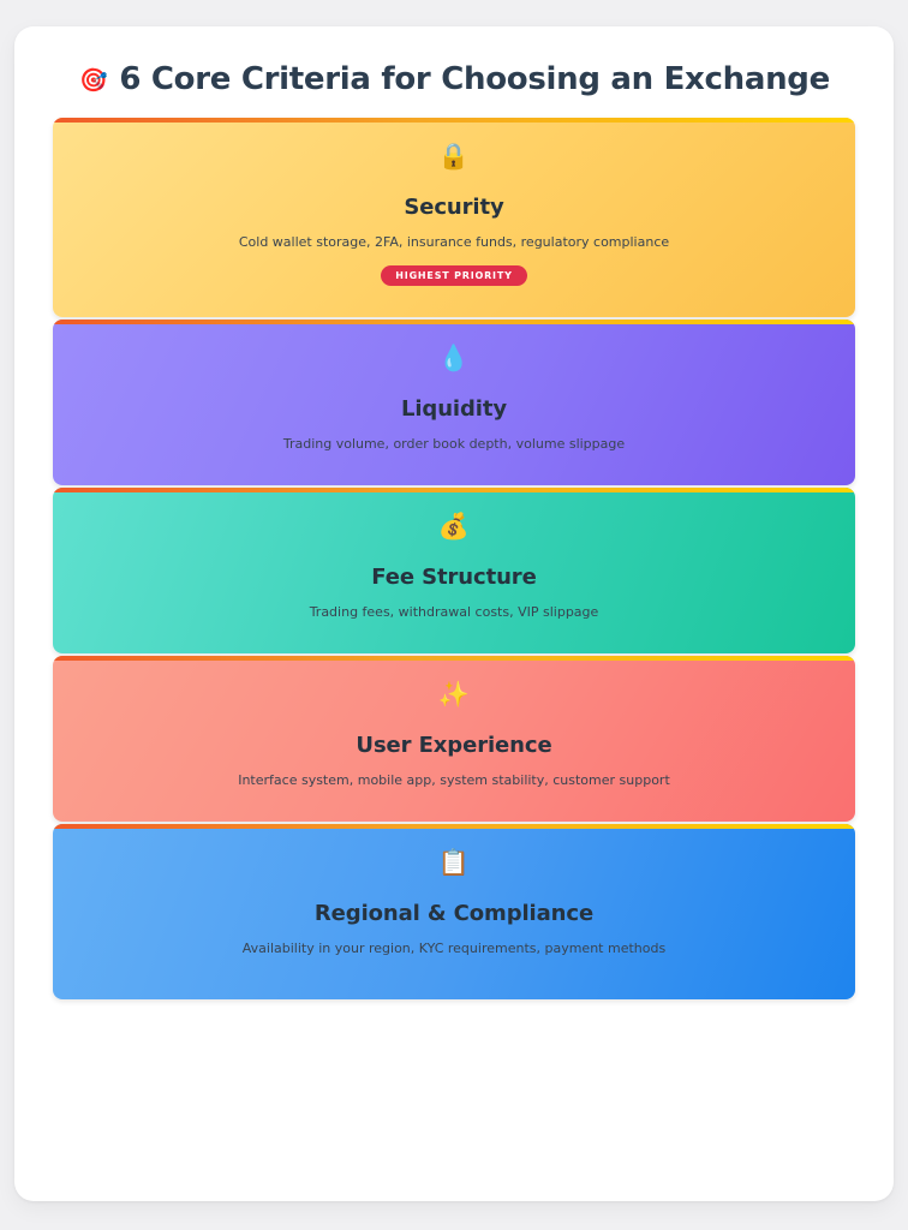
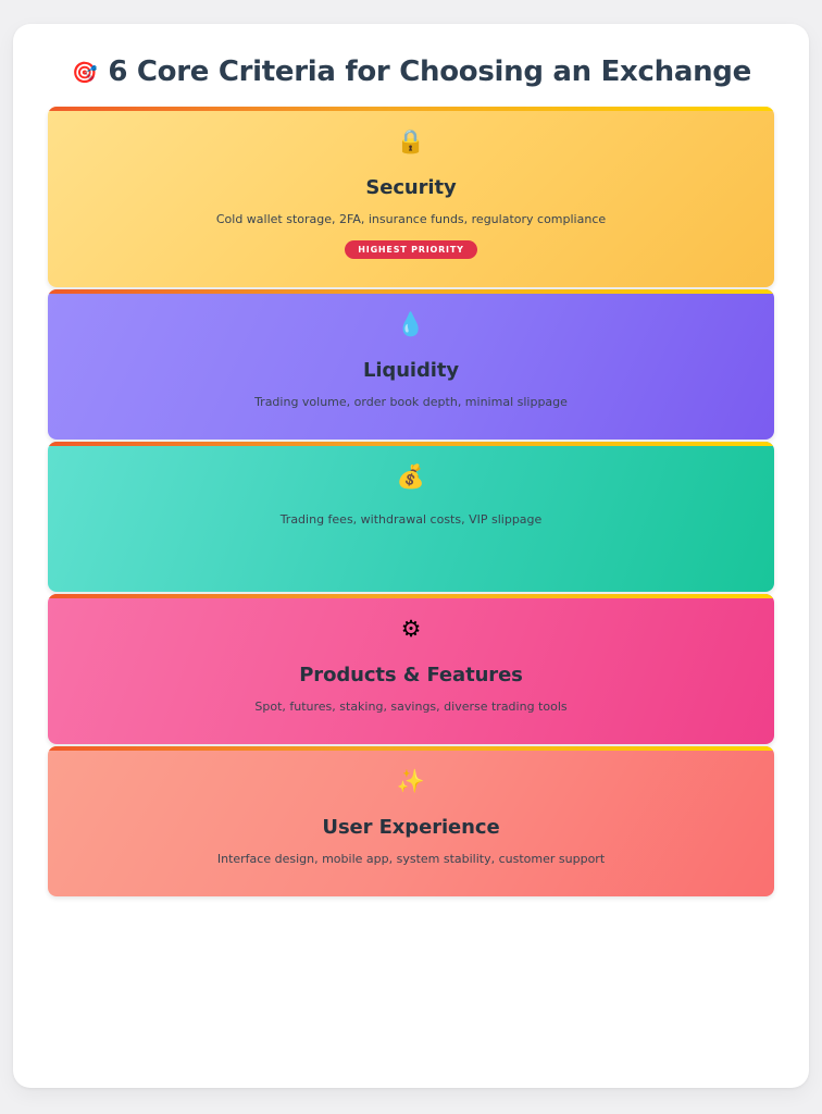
  🎯
  6 Core Criteria for Choosing an Exchange
  🔒
  Security
  Cold wallet storage, 2FA, insurance funds, regulatory compliance
  HIGHEST PRIORITY
  💧
  Liquidity
- Trading volume, order book depth, volume slippage
+ Trading volume, order book depth, minimal slippage
  💰
- Fee Structure
  Trading fees, withdrawal costs, VIP slippage
+ ⚙
+ Products & Features
+ Spot, futures, staking, savings, diverse trading tools
  ✨
  User Experience
- Interface system, mobile app, system stability, customer support
+ Interface design, mobile app, system stability, customer support
- 📋
- Regional & Compliance
- Availability in your region, KYC requirements, payment methods
